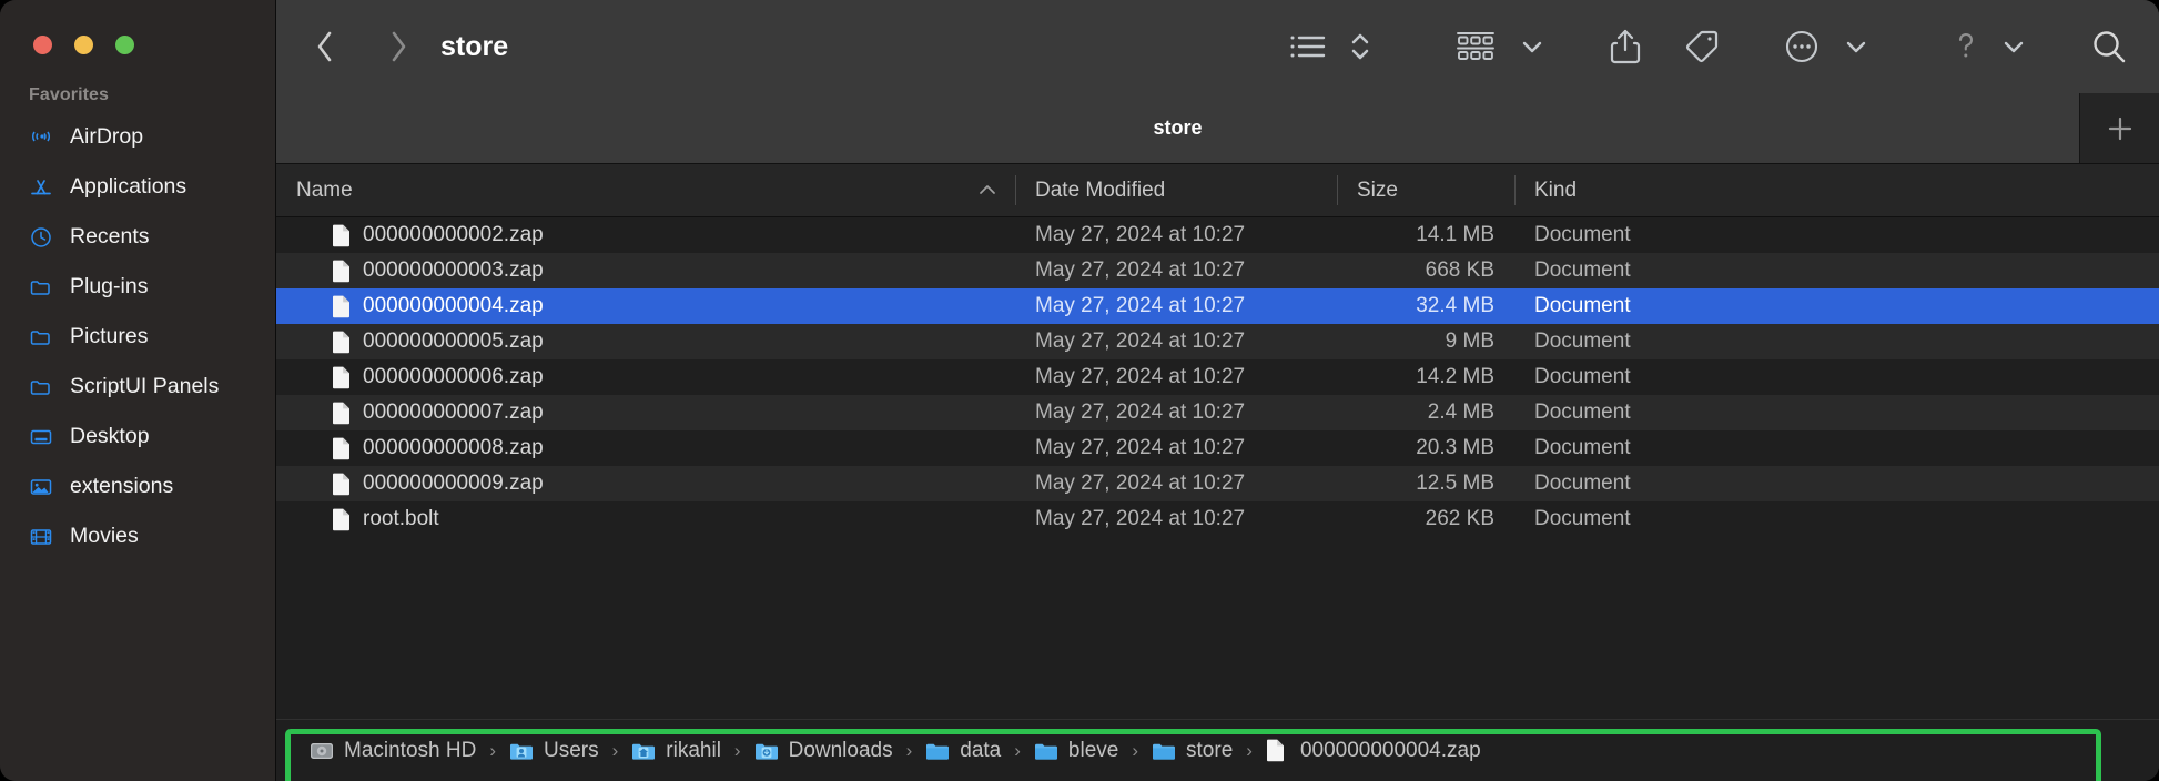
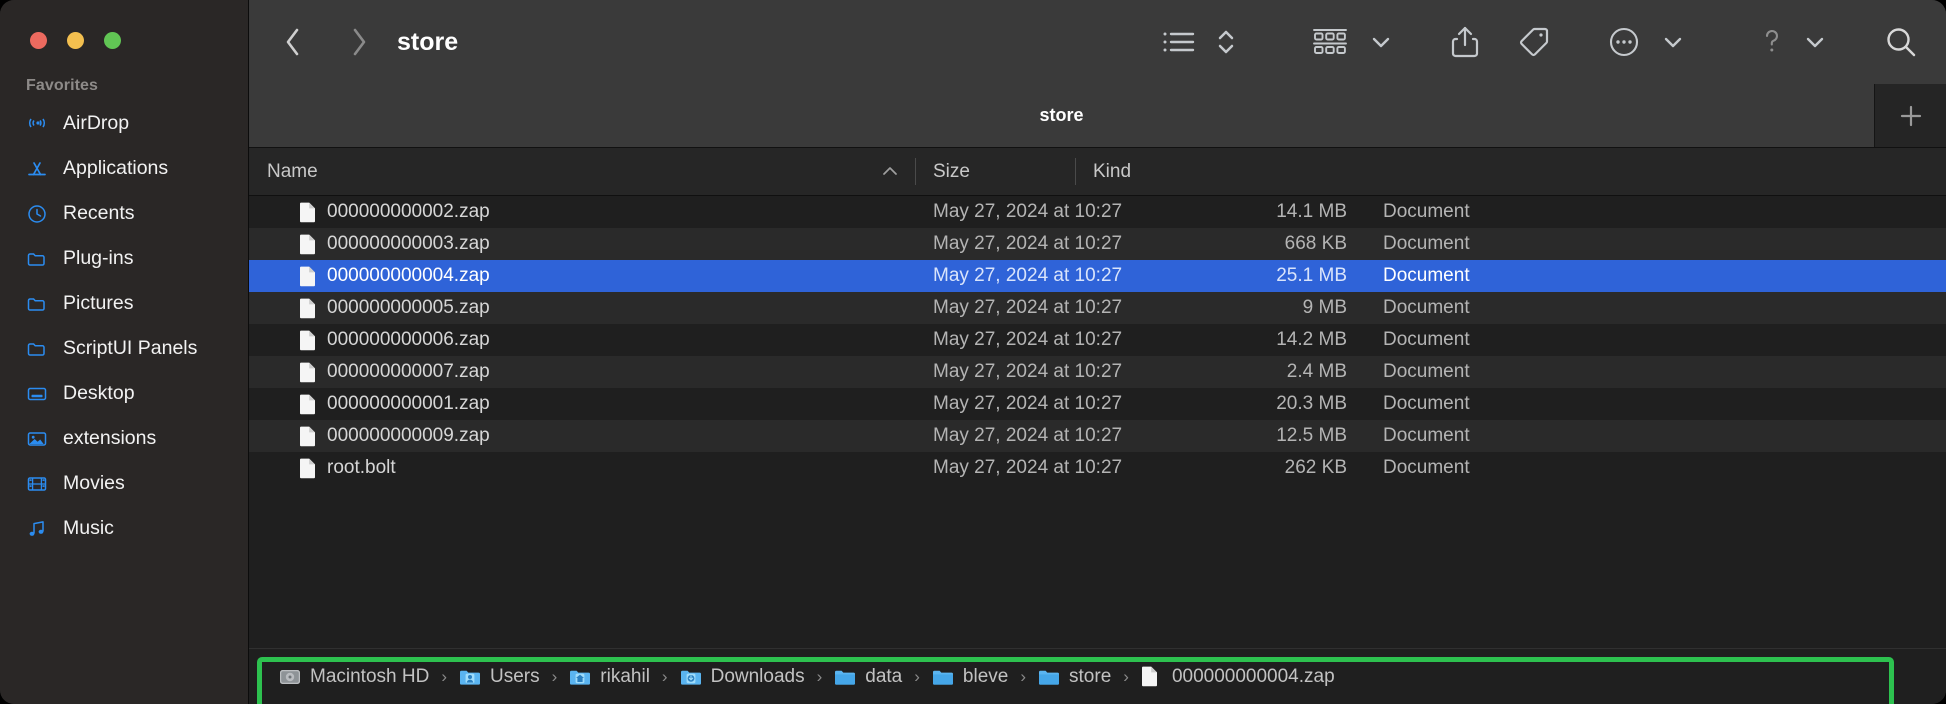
  Favorites
  AirDrop
  Applications
  Recents
  Plug-ins
  Pictures
  ScriptUI Panels
  Desktop
  extensions
  Movies
+ Music
  store
  store
  Name
- Date Modified
  Size
  Kind
  000000000002.zap
  May 27, 2024 at 10:27
  14.1 MB
  Document
  000000000003.zap
  May 27, 2024 at 10:27
  668 KB
  Document
  000000000004.zap
  May 27, 2024 at 10:27
- 32.4 MB
+ 25.1 MB
  Document
  000000000005.zap
  May 27, 2024 at 10:27
  9 MB
  Document
  000000000006.zap
  May 27, 2024 at 10:27
  14.2 MB
  Document
  000000000007.zap
  May 27, 2024 at 10:27
  2.4 MB
  Document
- 000000000008.zap
+ 000000000001.zap
  May 27, 2024 at 10:27
  20.3 MB
  Document
  000000000009.zap
  May 27, 2024 at 10:27
  12.5 MB
  Document
  root.bolt
  May 27, 2024 at 10:27
  262 KB
  Document
  Macintosh HD
  ›
  Users
  ›
  rikahil
  ›
  Downloads
  ›
  data
  ›
  bleve
  ›
  store
  ›
  000000000004.zap
